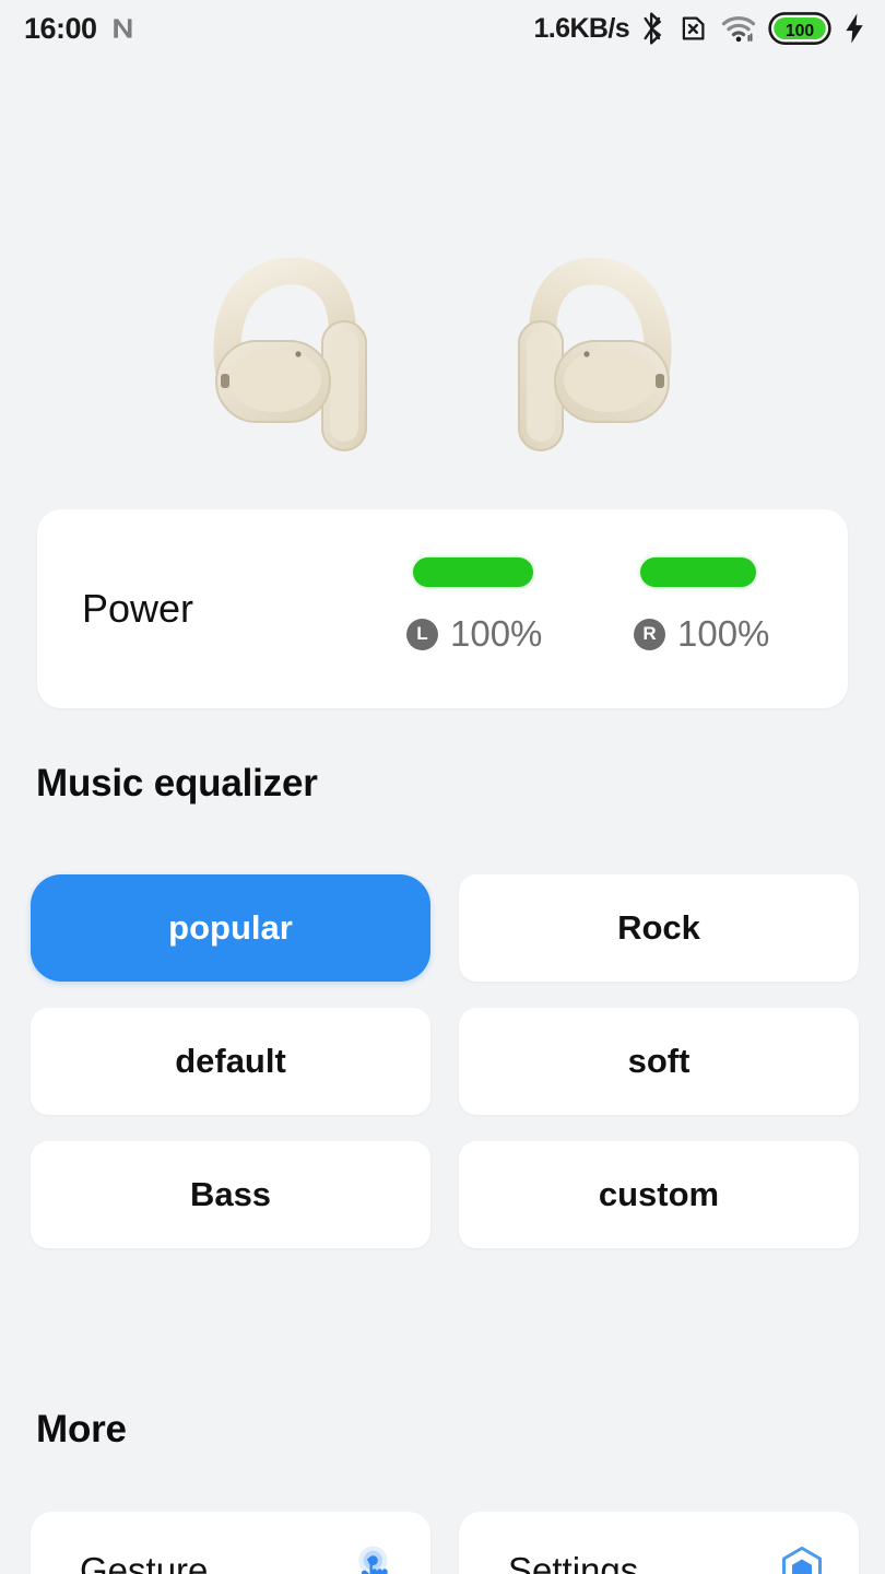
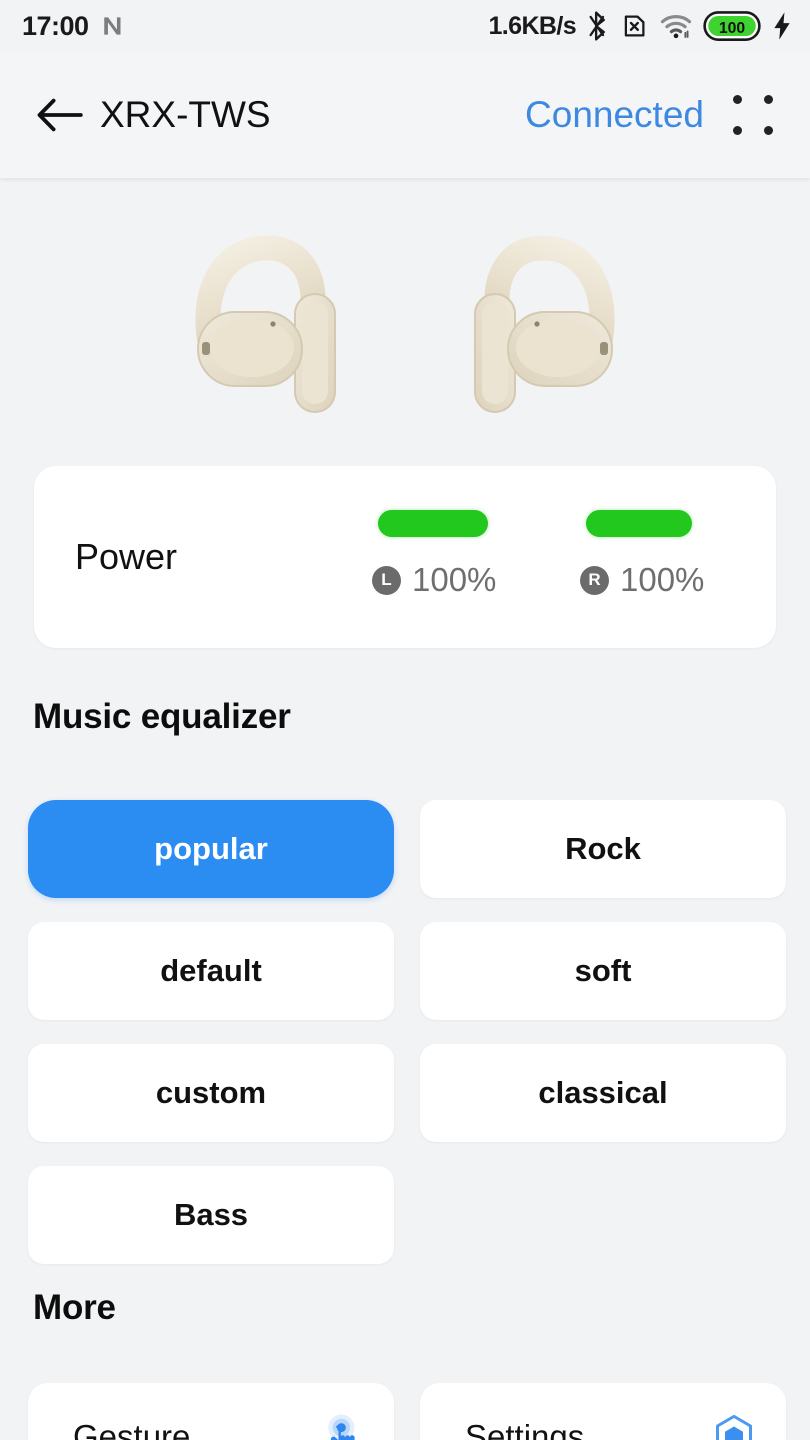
- 16:00
+ 17:00
  1.6KB/s
  100
+ XRX-TWS
+ Connected
  Power
  L
  100%
  R
  100%
  Music equalizer
  popular
  Rock
  default
  soft
- Bass
+ custom
+ classical
- custom
+ Bass
  More
  Gesture
  Settings
